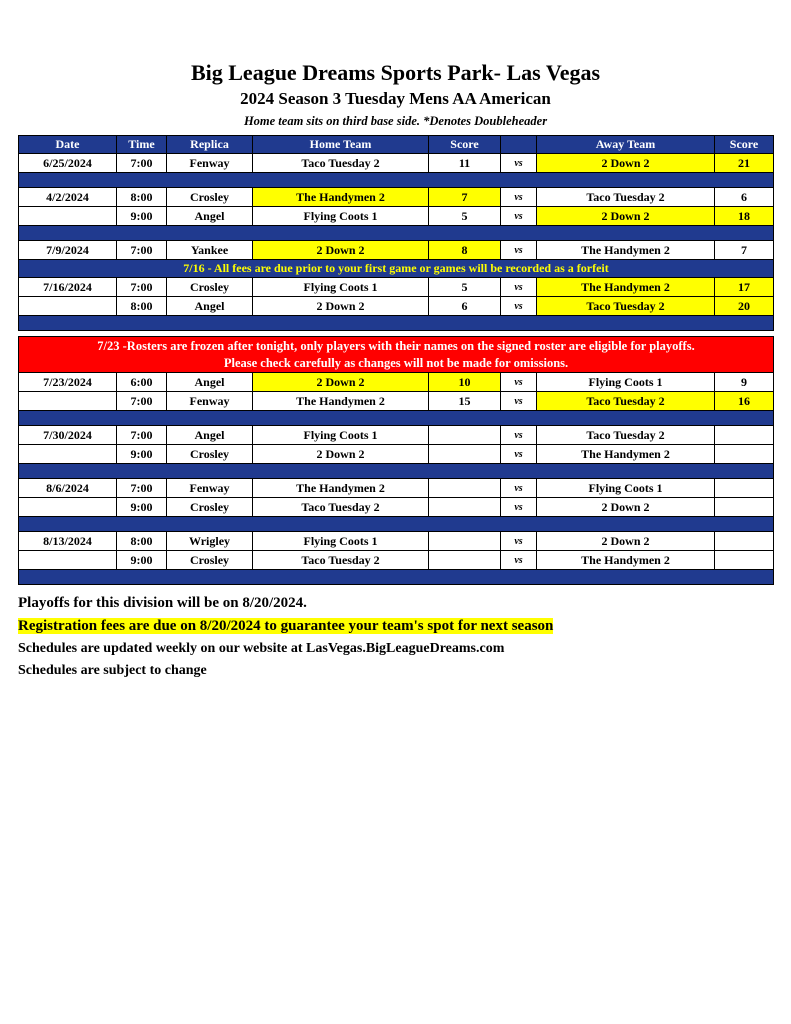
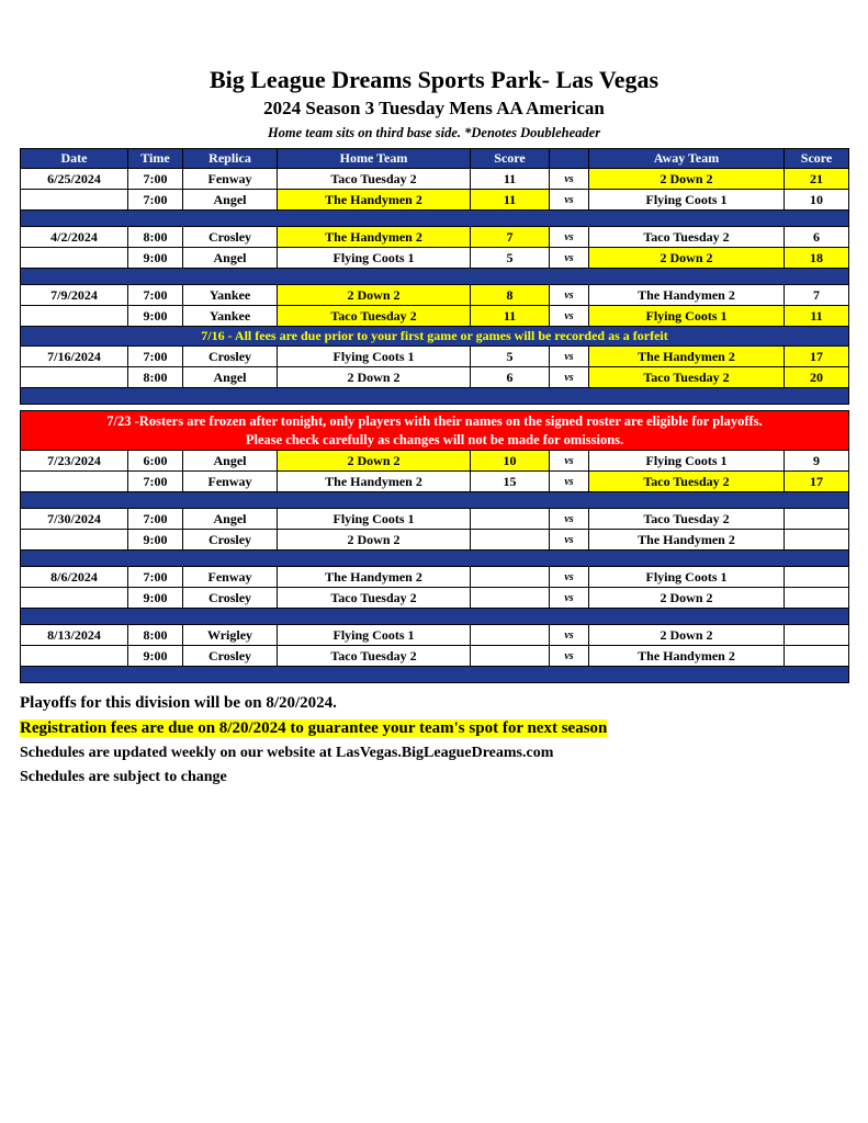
  Big League Dreams Sports Park- Las Vegas
  2024 Season 3 Tuesday Mens AA American
  Home team sits on third base side. *Denotes Doubleheader
  Date	Time	Replica	Home Team	Score		Away Team	Score
  6/25/2024	7:00	Fenway	Taco Tuesday 2	11	vs	2 Down 2	21
+ 	7:00	Angel	The Handymen 2	11	vs	Flying Coots 1	10
  4/2/2024	8:00	Crosley	The Handymen 2	7	vs	Taco Tuesday 2	6
  	9:00	Angel	Flying Coots 1	5	vs	2 Down 2	18
  7/9/2024	7:00	Yankee	2 Down 2	8	vs	The Handymen 2	7
+ 	9:00	Yankee	Taco Tuesday 2	11	vs	Flying Coots 1	11
  7/16 - All fees are due prior to your first game or games will be recorded as a forfeit
  7/16/2024	7:00	Crosley	Flying Coots 1	5	vs	The Handymen 2	17
  	8:00	Angel	2 Down 2	6	vs	Taco Tuesday 2	20
  7/23 -Rosters are frozen after tonight, only players with their names on the signed roster are eligible for playoffs.Please check carefully as changes will not be made for omissions.
  7/23/2024	6:00	Angel	2 Down 2	10	vs	Flying Coots 1	9
- 	7:00	Fenway	The Handymen 2	15	vs	Taco Tuesday 2	16
+ 	7:00	Fenway	The Handymen 2	15	vs	Taco Tuesday 2	17
  7/30/2024	7:00	Angel	Flying Coots 1		vs	Taco Tuesday 2
  	9:00	Crosley	2 Down 2		vs	The Handymen 2
  8/6/2024	7:00	Fenway	The Handymen 2		vs	Flying Coots 1
  	9:00	Crosley	Taco Tuesday 2		vs	2 Down 2
  8/13/2024	8:00	Wrigley	Flying Coots 1		vs	2 Down 2
  	9:00	Crosley	Taco Tuesday 2		vs	The Handymen 2
  Playoffs for this division will be on 8/20/2024.
  Registration fees are due on 8/20/2024 to guarantee your team's spot for next season
  Schedules are updated weekly on our website at LasVegas.BigLeagueDreams.com
  Schedules are subject to change
